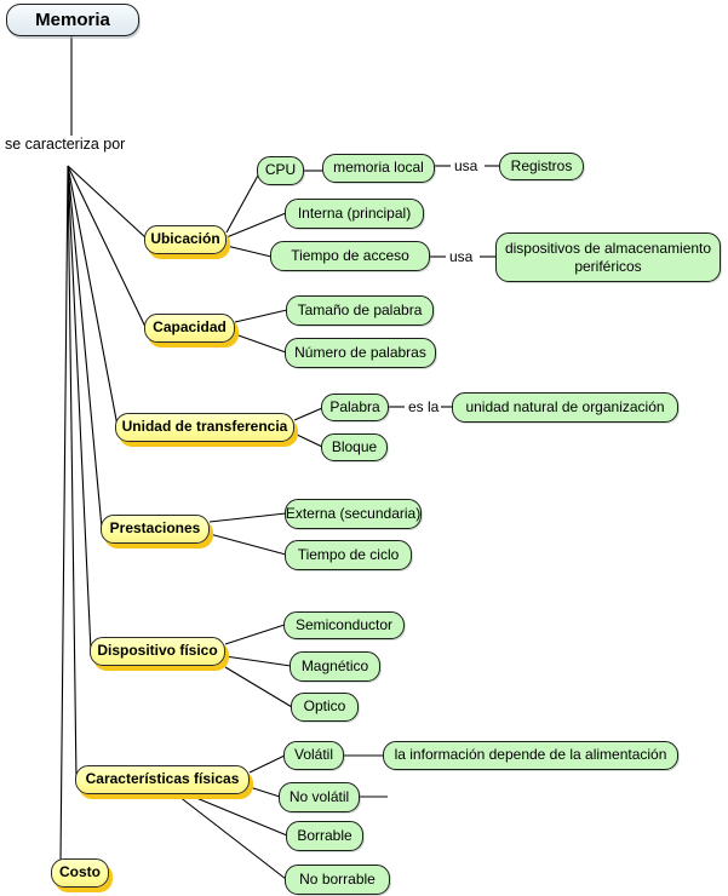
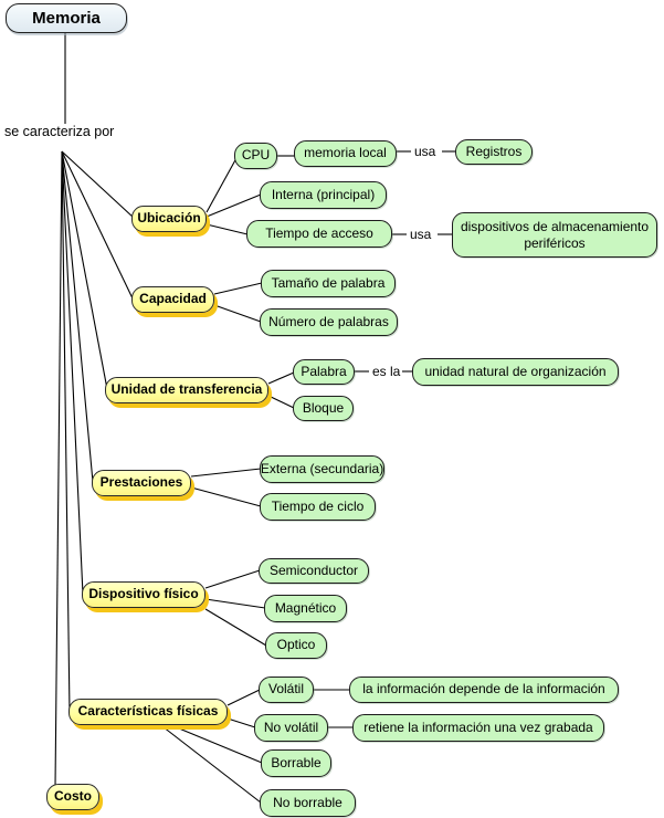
  Memoria
  se caracteriza por
  Ubicación
  CPU
  memoria local
  usa
  Registros
  Interna (principal)
  Tiempo de acceso
  usa
  dispositivos de almacenamiento
  periféricos
  Capacidad
  Tamaño de palabra
  Número de palabras
  Unidad de transferencia
  Palabra
  es la
  unidad natural de organización
  Bloque
  Prestaciones
  Externa (secundaria)
  Tiempo de ciclo
  Dispositivo físico
  Semiconductor
  Magnético
  Optico
  Características físicas
  Volátil
- la información depende de la alimentación
+ la información depende de la información
  No volátil
+ retiene la información una vez grabada
  Borrable
  No borrable
  Costo
